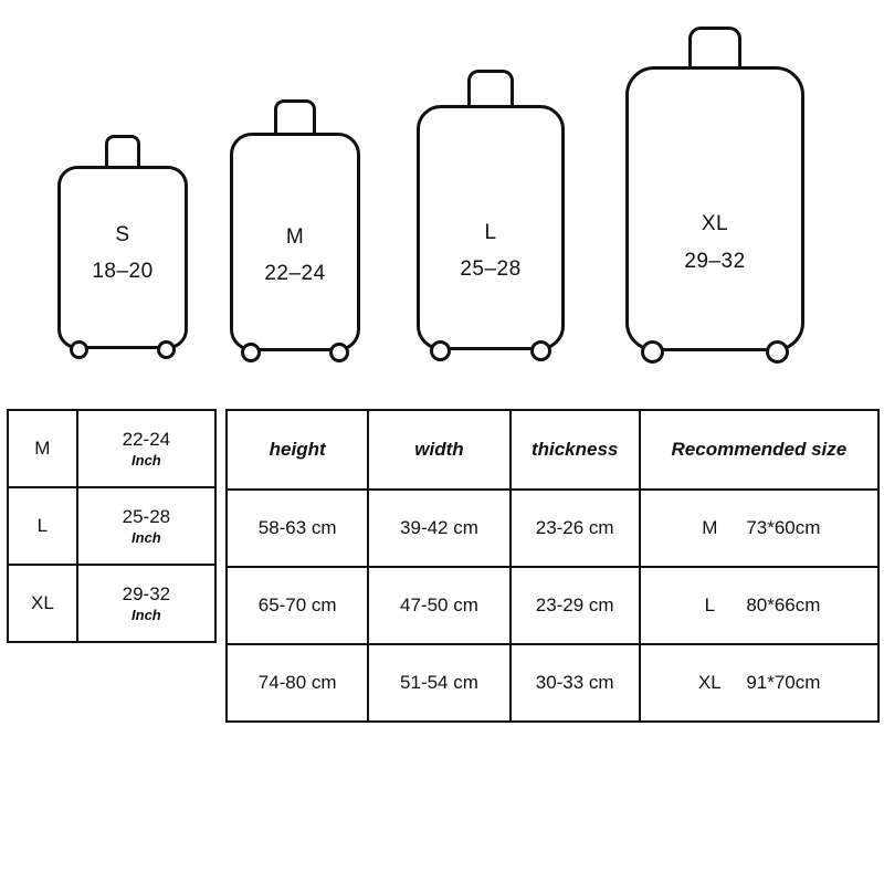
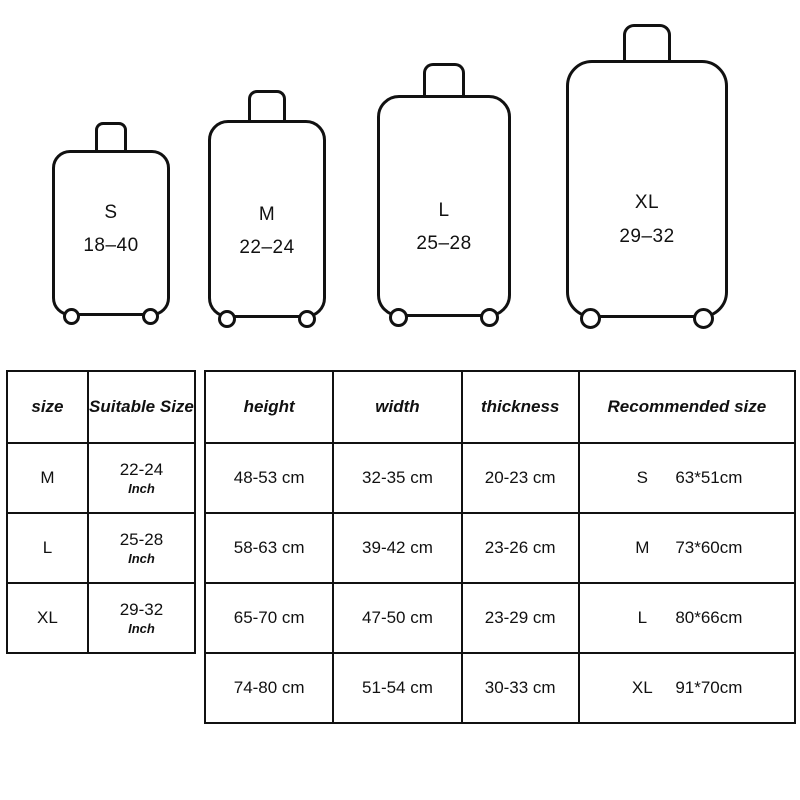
  S
- 18–20
+ 18–40
  M
  22–24
  L
  25–28
  XL
  29–32
+ size	Suitable Size
  M	22-24 Inch
  L	25-28 Inch
  XL	29-32 Inch
  height	width	thickness	Recommended size
+ 48-53 cm	32-35 cm	20-23 cm	S 63*51cm
  58-63 cm	39-42 cm	23-26 cm	M 73*60cm
  65-70 cm	47-50 cm	23-29 cm	L 80*66cm
  74-80 cm	51-54 cm	30-33 cm	XL 91*70cm
